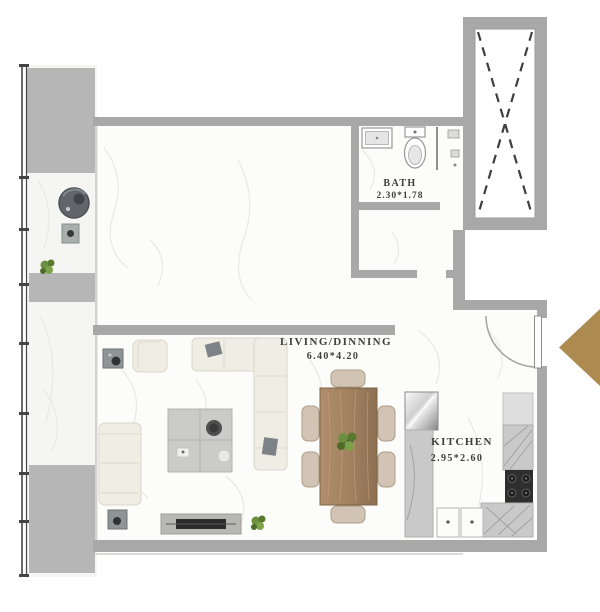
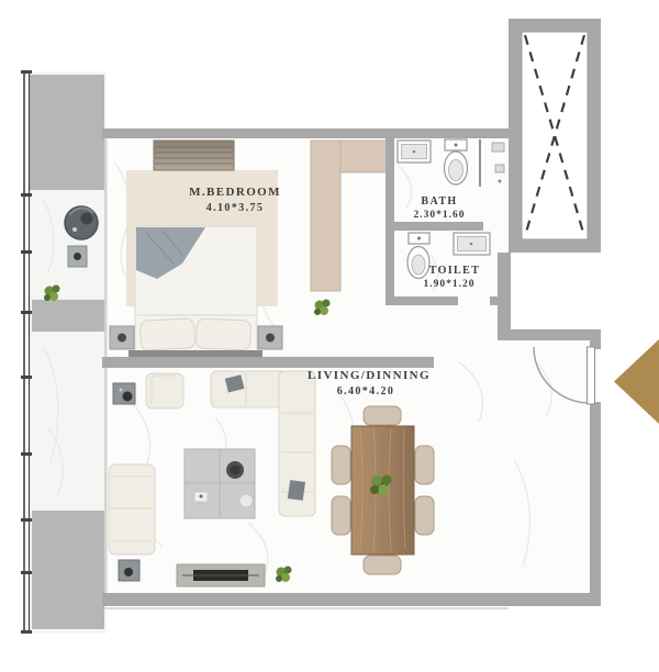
+ M.BEDROOM
+ 4.10*3.75
  BATH
- 2.30*1.78
+ 2.30*1.60
+ TOILET
+ 1.90*1.20
  LIVING/DINNING
  6.40*4.20
- KITCHEN
- 2.95*2.60
